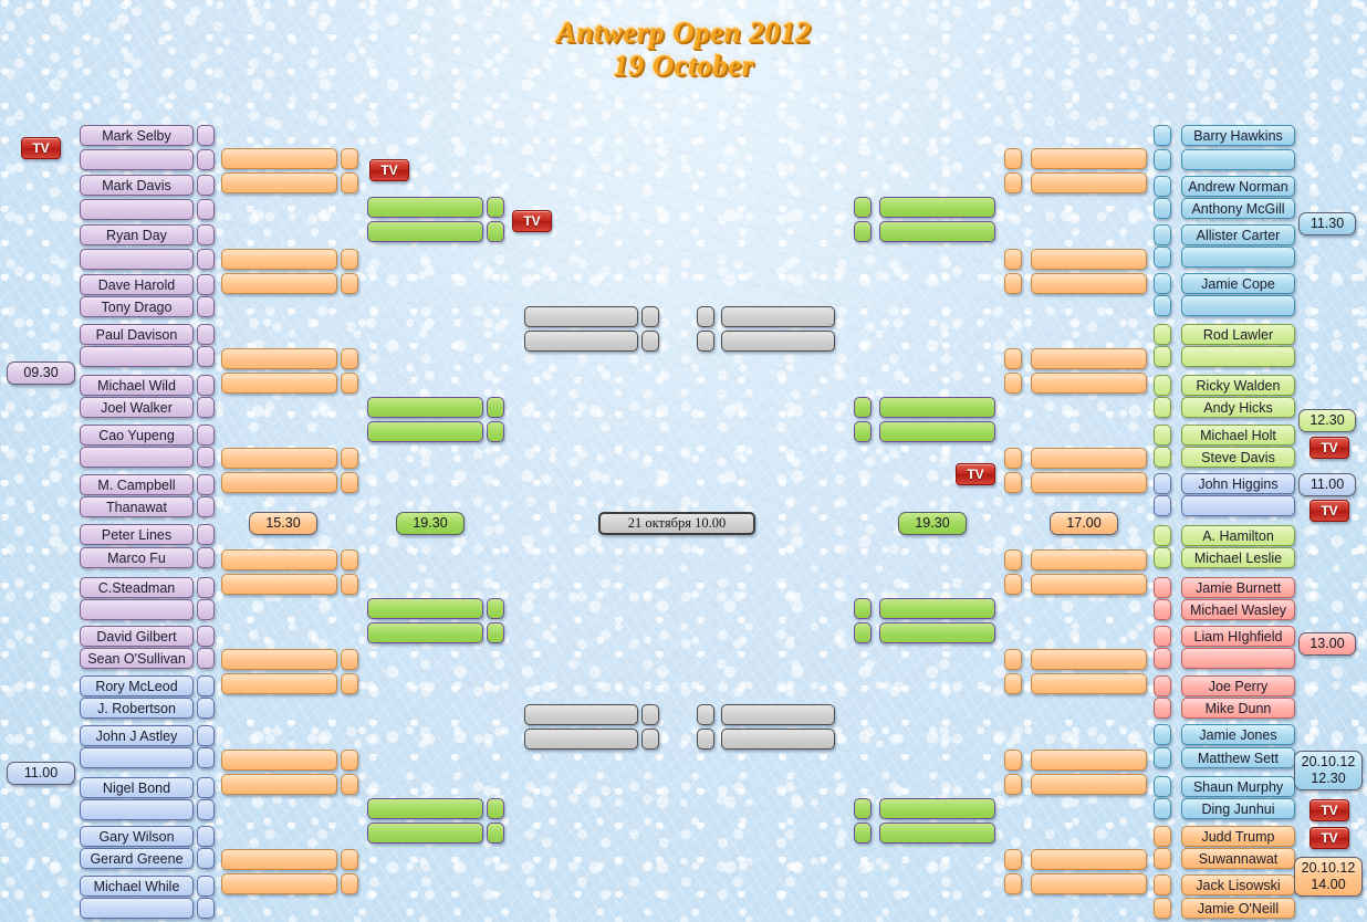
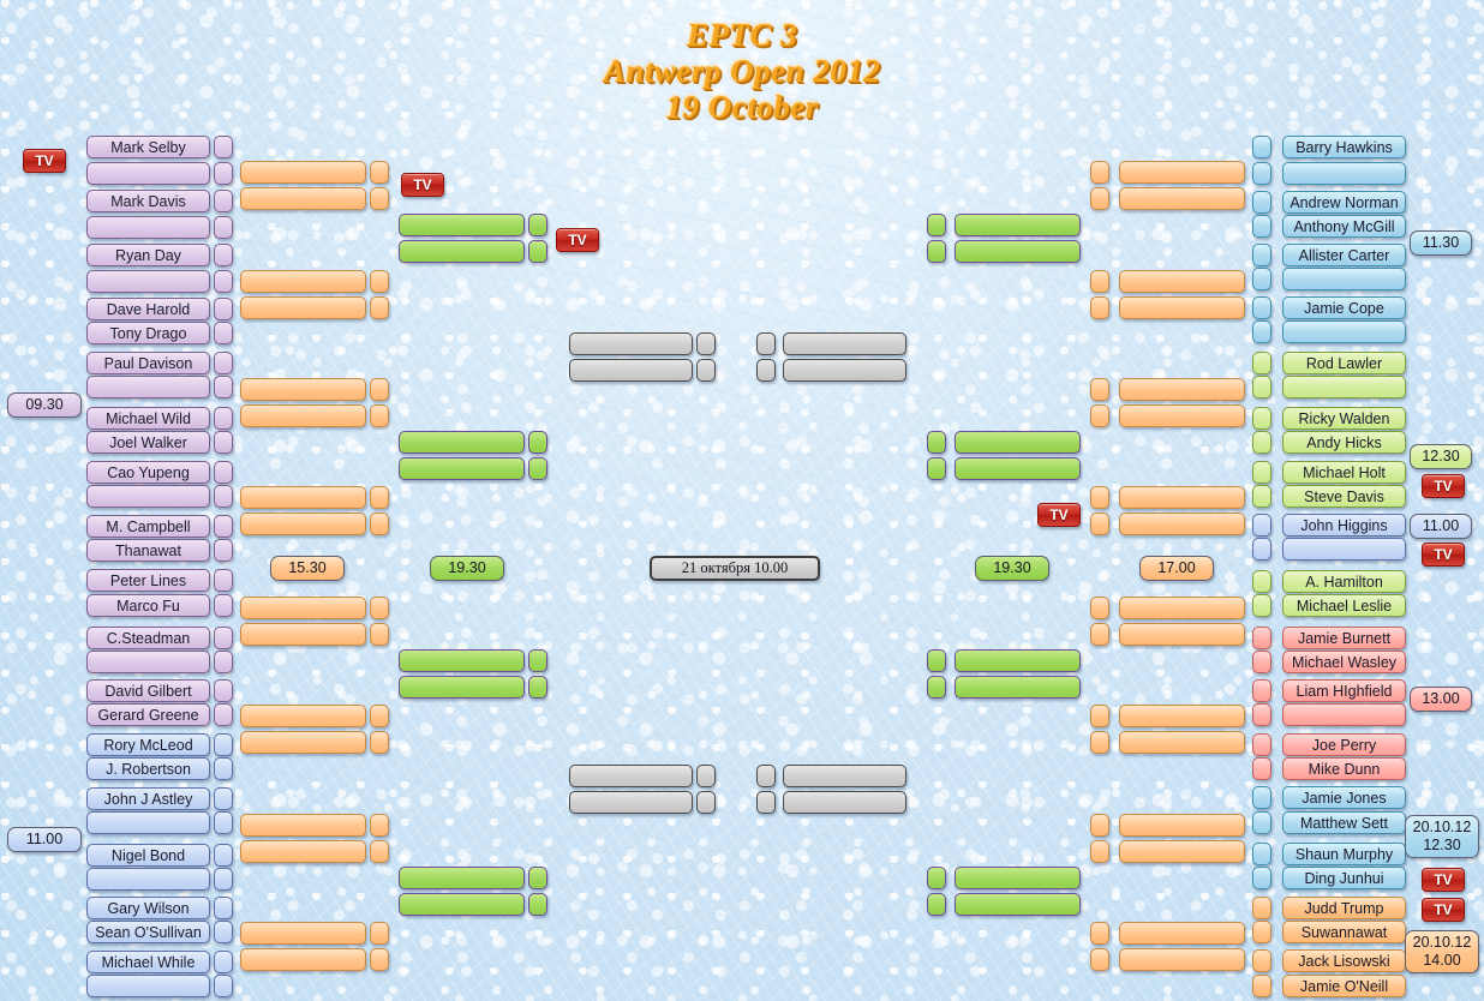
+ EPTC 3
  Antwerp Open 2012
  19 October
  Mark Selby
  Mark Davis
  Ryan Day
  Dave Harold
  Tony Drago
  Paul Davison
  Michael Wild
  Joel Walker
  Cao Yupeng
  M. Campbell
  Thanawat
  Peter Lines
  Marco Fu
  C.Steadman
  David Gilbert
- Sean O'Sullivan
+ Gerard Greene
  Rory McLeod
  J. Robertson
  John J Astley
  Nigel Bond
  Gary Wilson
- Gerard Greene
+ Sean O'Sullivan
  Michael While
  09.30
  11.00
  15.30
  19.30
  TV
  TV
  TV
  Barry Hawkins
  Andrew Norman
  Anthony McGill
  Allister Carter
  Jamie Cope
  Rod Lawler
  Ricky Walden
  Andy Hicks
  Michael Holt
  Steve Davis
  John Higgins
  A. Hamilton
  Michael Leslie
  Jamie Burnett
  Michael Wasley
  Liam HIghfield
  Joe Perry
  Mike Dunn
  Jamie Jones
  Matthew Sett
  Shaun Murphy
  Ding Junhui
  Judd Trump
  Suwannawat
  Jack Lisowski
  Jamie O'Neill
  11.30
  12.30
  11.00
  13.00
  20.10.12
  12.30
  20.10.12
  14.00
  17.00
  19.30
  TV
  TV
  TV
  TV
  TV
  21 октября 10.00
